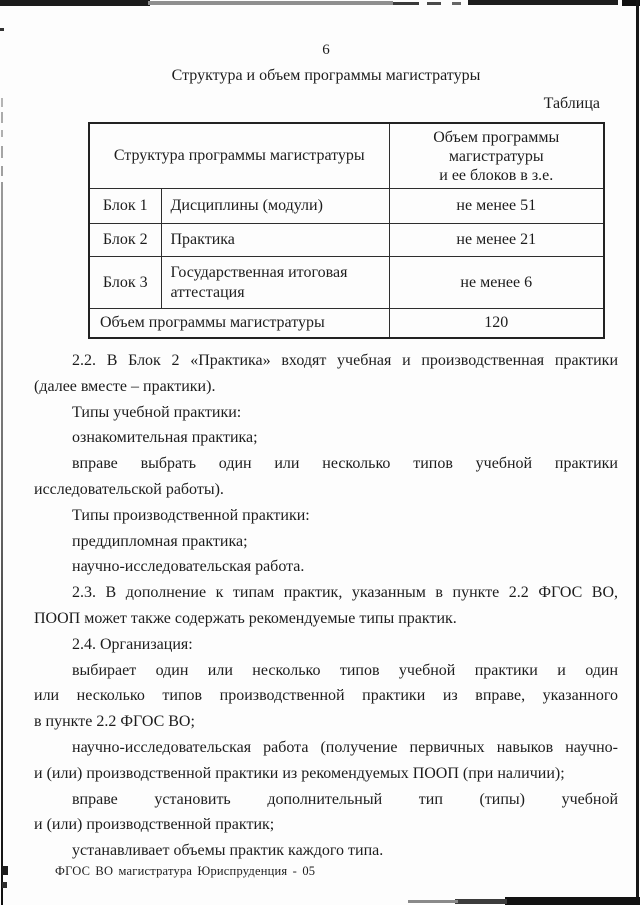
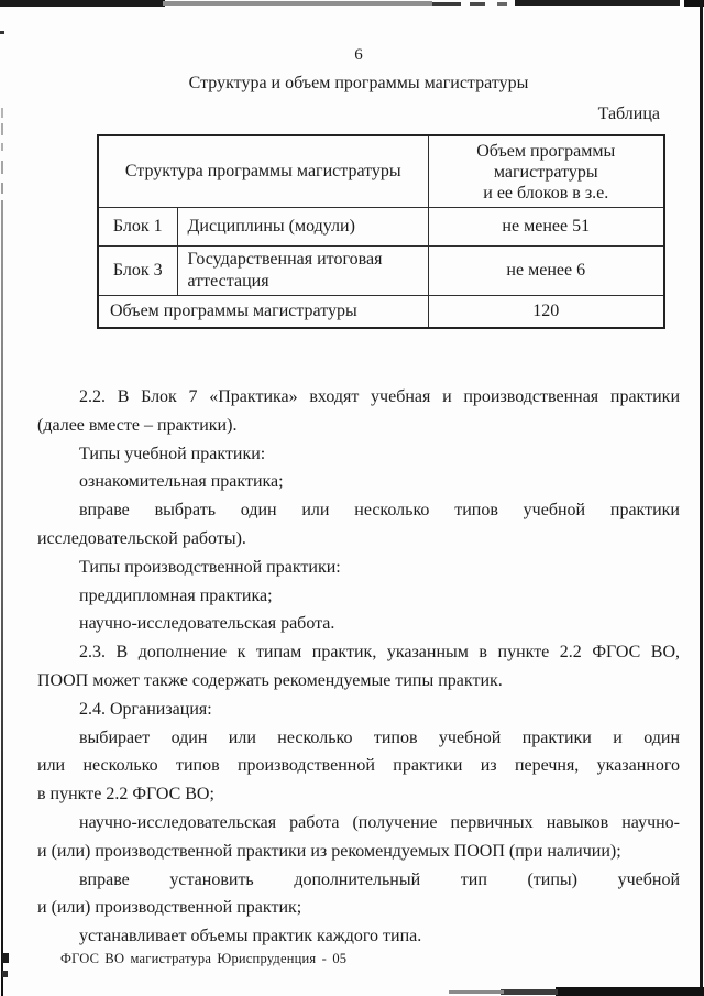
  6
  Структура и объем программы магистратуры
  Таблица
  Структура программы магистратуры	Объем программымагистратурыи ее блоков в з.е.
  Блок 1	Дисциплины (модули)	не менее 51
- Блок 2	Практика	не менее 21
  Блок 3	Государственная итоговая аттестация	не менее 6
  Объем программы магистратуры	120
- 2.2. В Блок 2 «Практика» входят учебная и производственная практики
+ 2.2. В Блок 7 «Практика» входят учебная и производственная практики
  (далее вместе – практики).
  Типы учебной практики:
  ознакомительная практика;
  вправе выбрать один или несколько типов учебной практики
  исследовательской работы).
  Типы производственной практики:
  преддипломная практика;
  научно-исследовательская работа.
  2.3. В дополнение к типам практик, указанным в пункте 2.2 ФГОС ВО,
  ПООП может также содержать рекомендуемые типы практик.
  2.4. Организация:
  выбирает один или несколько типов учебной практики и один
- или несколько типов производственной практики из вправе, указанного
+ или несколько типов производственной практики из перечня, указанного
  в пункте 2.2 ФГОС ВО;
  научно-исследовательская работа (получение первичных навыков научно-
  и (или) производственной практики из рекомендуемых ПООП (при наличии);
  вправе установить дополнительный тип (типы) учебной
  и (или) производственной практик;
  устанавливает объемы практик каждого типа.
  ФГОС ВО магистратура Юриспруденция - 05
